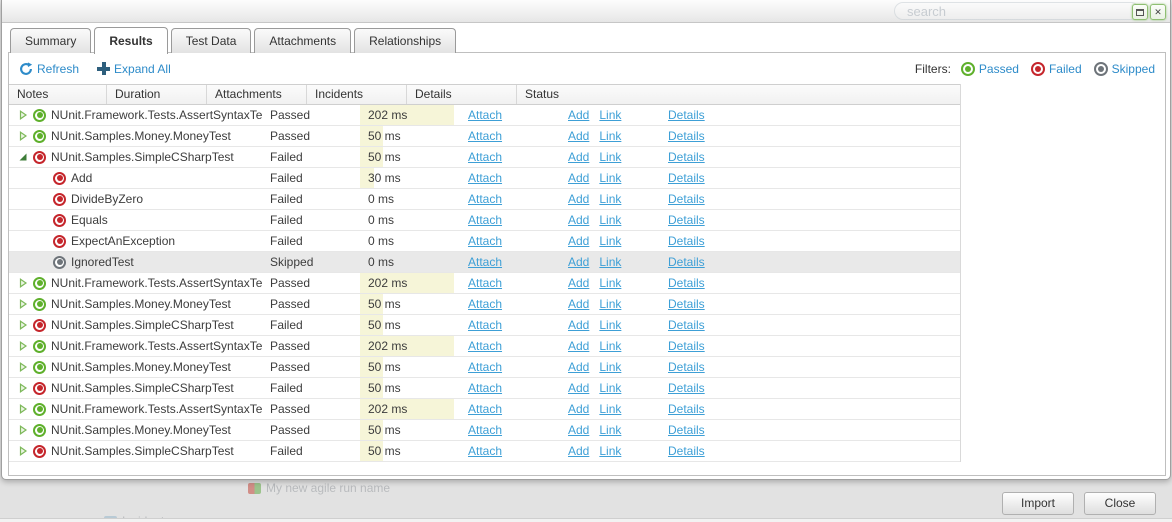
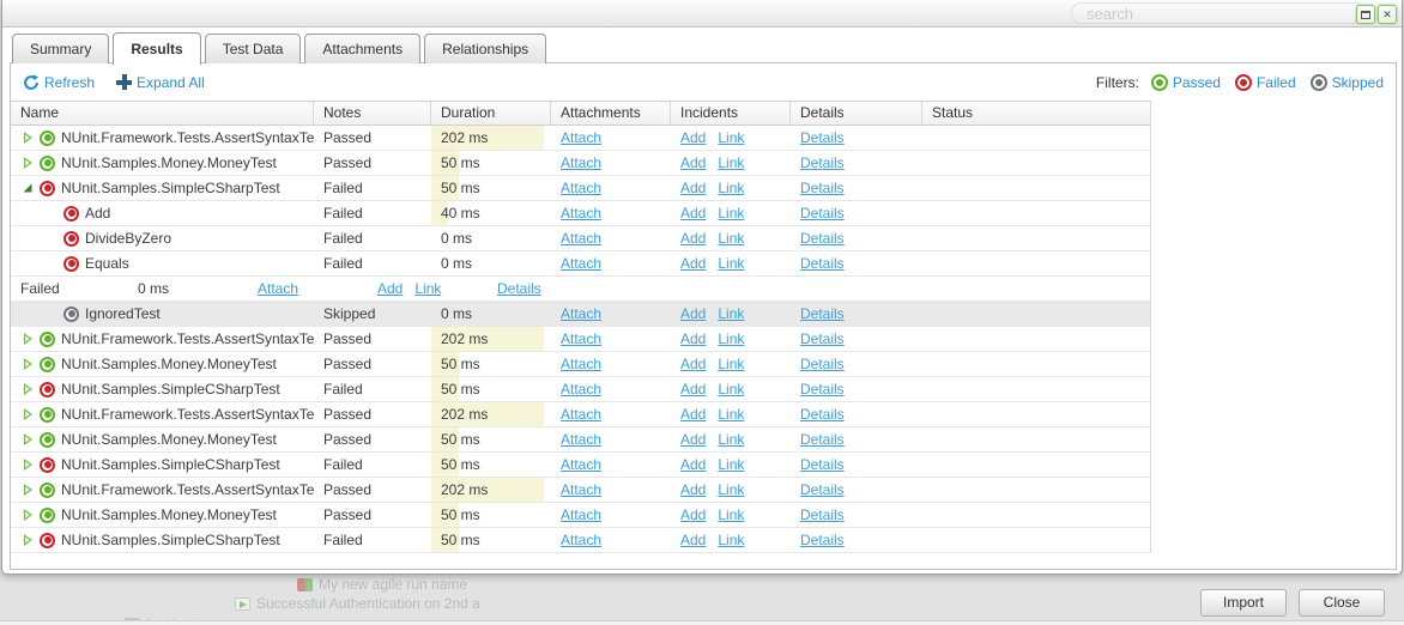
  My new agile run name
+ Successful Authentication on 2nd a
  Import
  Close
  search
  ✕
  Summary
  Results
  Test Data
  Attachments
  Relationships
  Refresh
  Expand All
  Filters:
  Passed
  Failed
  Skipped
+ Name
  Notes
  Duration
  Attachments
  Incidents
  Details
  Status
  NUnit.Framework.Tests.AssertSyntaxTe
  Passed
  202 ms
  Attach
  Add
  Link
  Details
  NUnit.Samples.Money.MoneyTest
  Passed
  50 ms
  Attach
  Add
  Link
  Details
  NUnit.Samples.SimpleCSharpTest
  Failed
  50 ms
  Attach
  Add
  Link
  Details
  Add
  Failed
- 30 ms
+ 40 ms
  Attach
  Add
  Link
  Details
  DivideByZero
  Failed
  0 ms
  Attach
  Add
  Link
  Details
  Equals
  Failed
  0 ms
  Attach
  Add
  Link
  Details
- ExpectAnException
  Failed
  0 ms
  Attach
  Add
  Link
  Details
  IgnoredTest
  Skipped
  0 ms
  Attach
  Add
  Link
  Details
  NUnit.Framework.Tests.AssertSyntaxTe
  Passed
  202 ms
  Attach
  Add
  Link
  Details
  NUnit.Samples.Money.MoneyTest
  Passed
  50 ms
  Attach
  Add
  Link
  Details
  NUnit.Samples.SimpleCSharpTest
  Failed
  50 ms
  Attach
  Add
  Link
  Details
  NUnit.Framework.Tests.AssertSyntaxTe
  Passed
  202 ms
  Attach
  Add
  Link
  Details
  NUnit.Samples.Money.MoneyTest
  Passed
  50 ms
  Attach
  Add
  Link
  Details
  NUnit.Samples.SimpleCSharpTest
  Failed
  50 ms
  Attach
  Add
  Link
  Details
  NUnit.Framework.Tests.AssertSyntaxTe
  Passed
  202 ms
  Attach
  Add
  Link
  Details
  NUnit.Samples.Money.MoneyTest
  Passed
  50 ms
  Attach
  Add
  Link
  Details
  NUnit.Samples.SimpleCSharpTest
  Failed
  50 ms
  Attach
  Add
  Link
  Details
